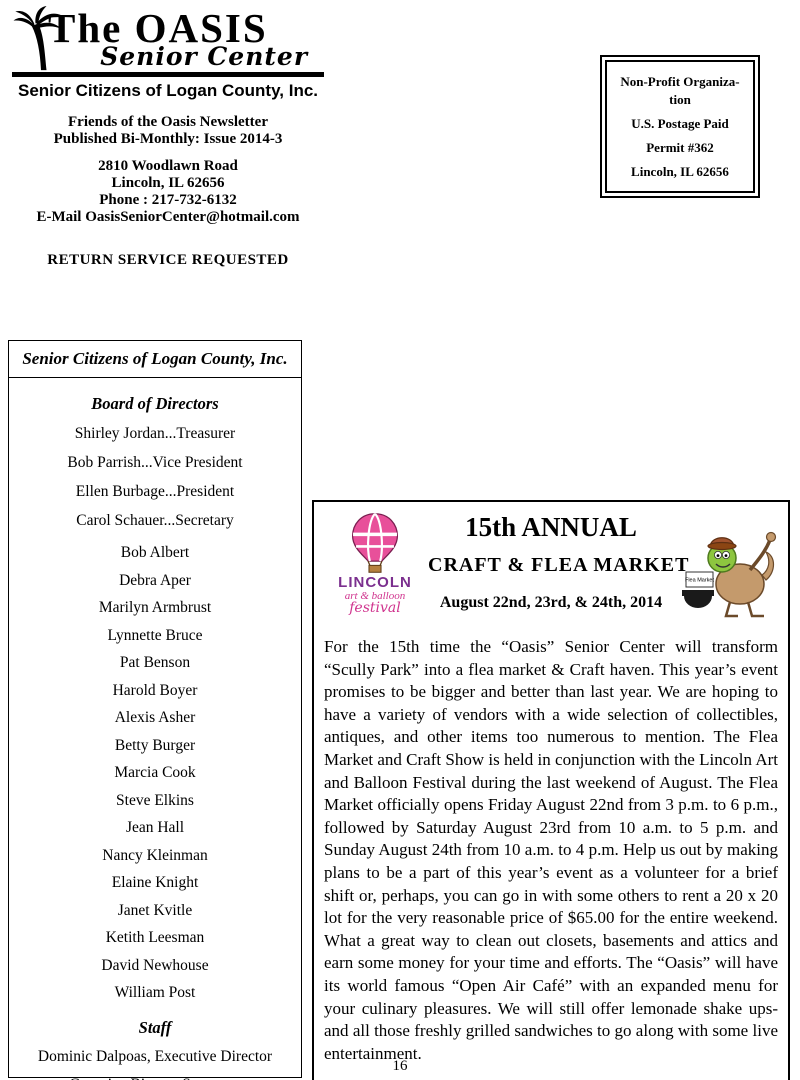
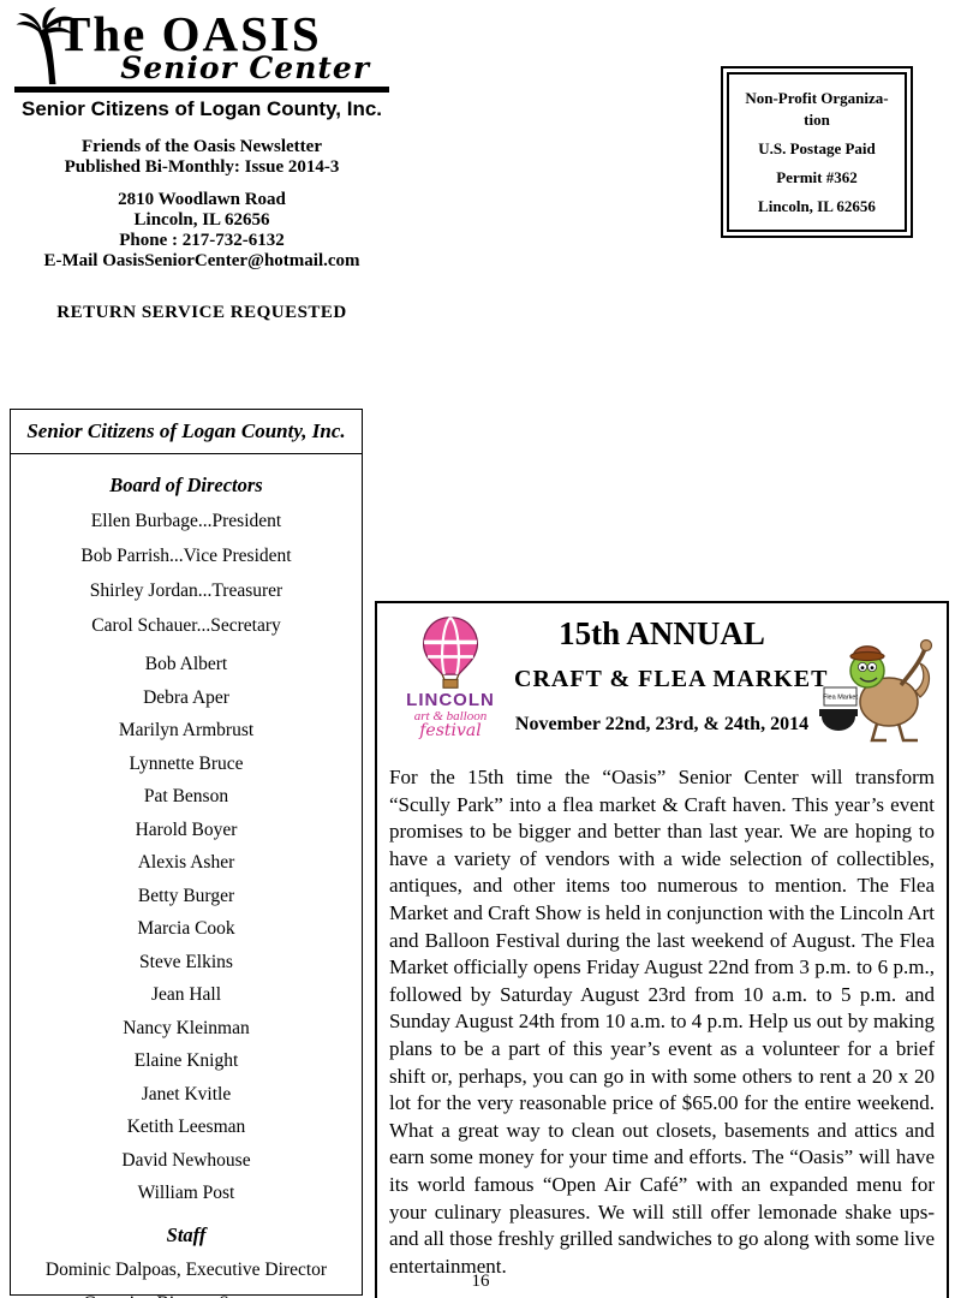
  The OASIS
  Senior Center
  Senior Citizens of Logan County, Inc.
  Friends of the Oasis Newsletter
  Published Bi-Monthly: Issue 2014-3
  2810 Woodlawn Road
  Lincoln, IL 62656
  Phone : 217-732-6132
  E-Mail OasisSeniorCenter@hotmail.com
  RETURN SERVICE REQUESTED
  Non-Profit Organiza-
  tion
  U.S. Postage Paid
  Permit #362
  Lincoln, IL 62656
  Senior Citizens of Logan County, Inc.
  Board of Directors
- Shirley Jordan...Treasurer
+ Ellen Burbage...President
  Bob Parrish...Vice President
- Ellen Burbage...President
+ Shirley Jordan...Treasurer
  Carol Schauer...Secretary
  Bob Albert
  Debra Aper
  Marilyn Armbrust
  Lynnette Bruce
  Pat Benson
  Harold Boyer
  Alexis Asher
  Betty Burger
  Marcia Cook
  Steve Elkins
  Jean Hall
  Nancy Kleinman
  Elaine Knight
  Janet Kvitle
  Ketith Leesman
  David Newhouse
  William Post
  Staff
  Dominic Dalpoas, Executive Director
  LINCOLN
  art & balloon
  festival
  15th ANNUAL
  CRAFT & FLEA MARKE
- August 22nd, 23rd, & 24th, 2014
+ November 22nd, 23rd, & 24th, 2014
  For the 15th time the “Oasis” Senior Center will transform “Scully Park” into a flea market & Craft haven. This year’s event promises to be bigger and better than last year. We are hoping to have a variety of vendors with a wide selection of collectibles, antiques, and other items too numerous to mention. The Flea Market and Craft Show is held in conjunction with the Lincoln Art and Balloon Festival during the last weekend of August. The Flea Market officially opens Friday August 22nd from 3 p.m. to 6 p.m., followed by Saturday August 23rd from 10 a.m. to 5 p.m. and Sunday August 24th from 10 a.m. to 4 p.m. Help us out by making plans to be a part of this year’s event as a volunteer for a brief shift or, perhaps, you can go in with some others to rent a 20 x 20 lot for the very reasonable price of $65.00 for the entire weekend. What a great way to clean out closets, basements and attics and earn some money for your time and efforts. The “Oasis” will have its world famous “Open Air Café” with an expanded menu for your culinary pleasures. We will still offer lemonade shake ups-and all those freshly grilled sandwiches to go along with some live entertainment.
  16
